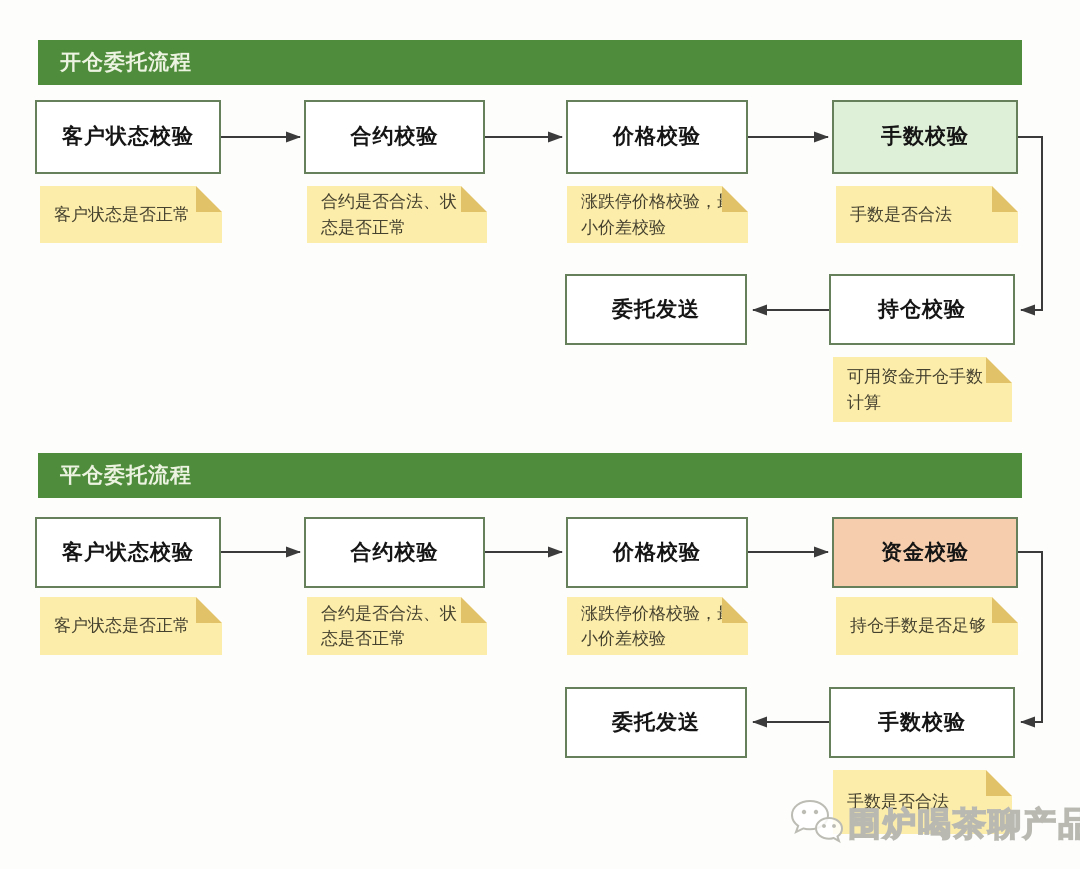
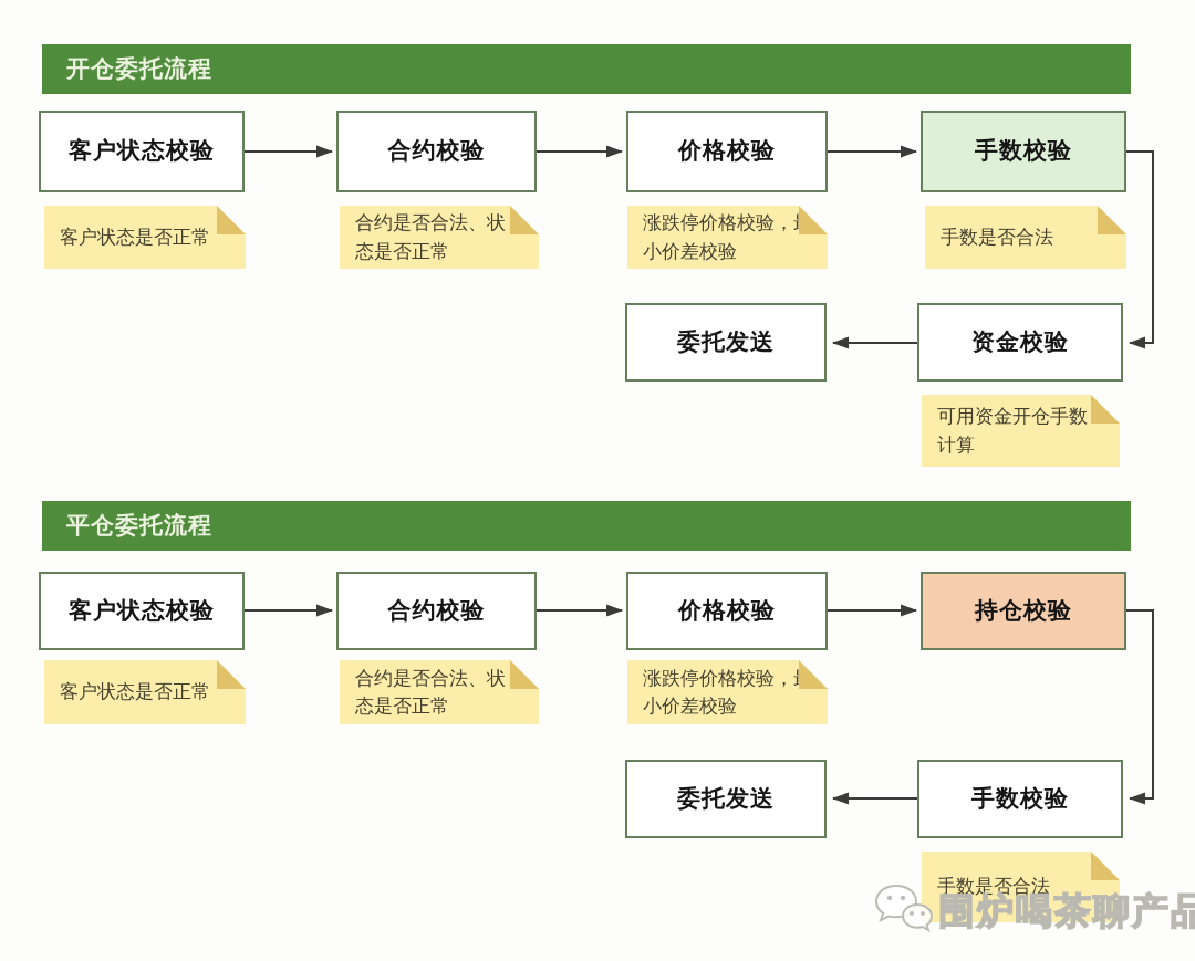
  开仓委托流程
  客户状态校验
  合约校验
  价格校验
  手数校验
  客户状态是否正常
  合约是否合法、状态是否正常
  涨跌停价格校验，最小价差校验
  手数是否合法
  委托发送
- 持仓校验
+ 资金校验
  可用资金开仓手数计算
  平仓委托流程
  客户状态校验
  合约校验
  价格校验
- 资金校验
+ 持仓校验
  客户状态是否正常
  合约是否合法、状态是否正常
  涨跌停价格校验，最小价差校验
- 持仓手数是否足够
  委托发送
  手数校验
  手数是否合法
  围炉喝茶聊产品
